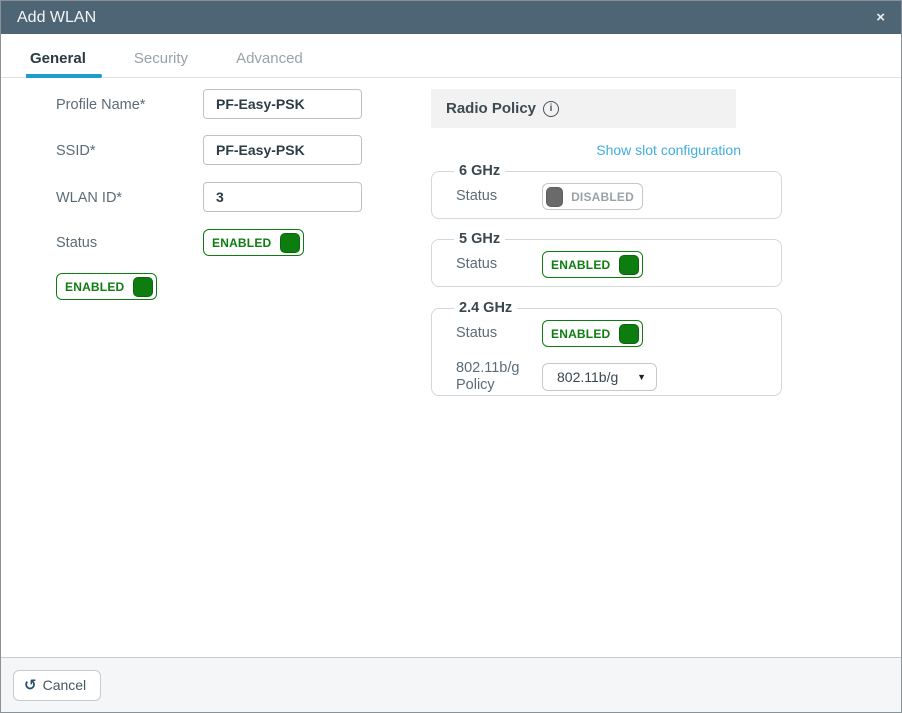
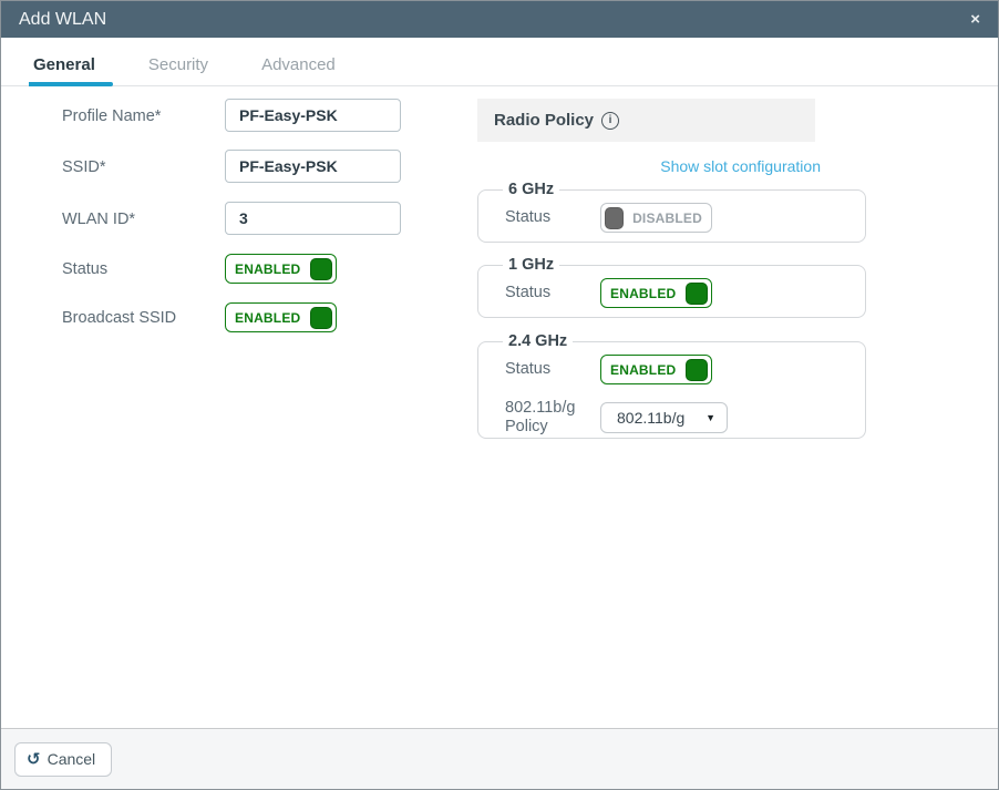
  Add WLAN
  ×
  General
  Security
  Advanced
  Profile Name*
  PF-Easy-PSK
  SSID*
  PF-Easy-PSK
  WLAN ID*
  3
  Status
  ENABLED
+ Broadcast SSID
  ENABLED
  Radio Policy
  i
  Show slot configuration
  6 GHz
  Status
  DISABLED
- 5 GHz
+ 1 GHz
  Status
  ENABLED
  2.4 GHz
  Status
  ENABLED
  802.11b/g Policy
  802.11b/g
  ▼
  ↺
  Cancel
